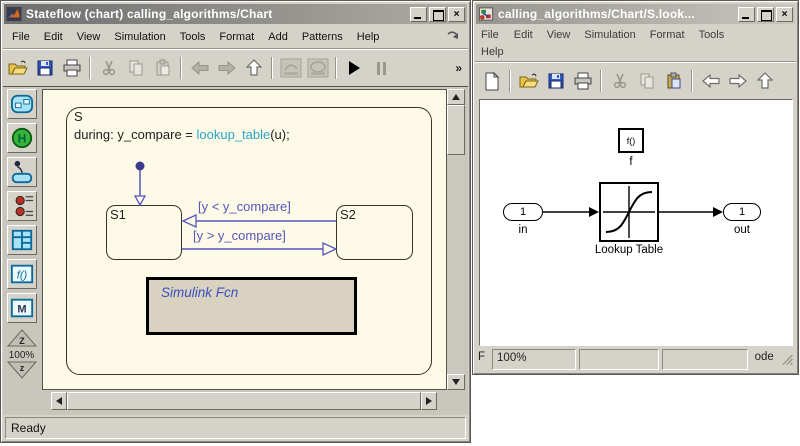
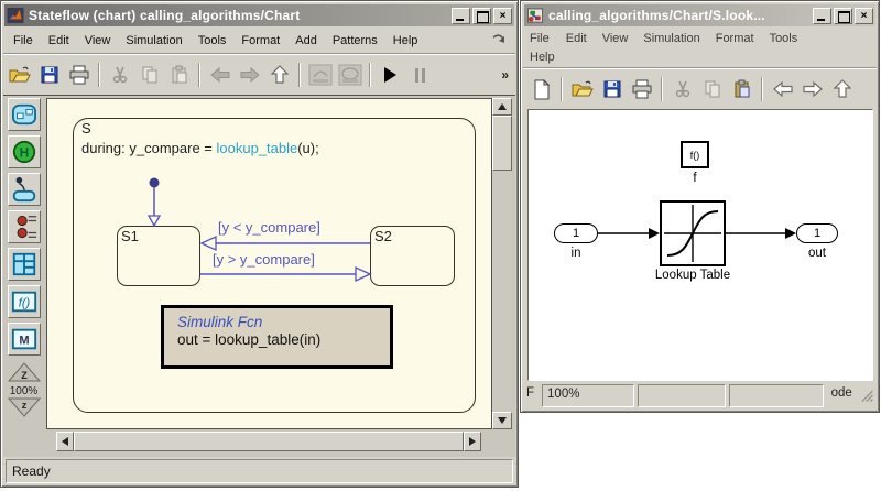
  Stateflow (chart) calling_algorithms/Chart
  ×
  File
  Edit
  View
  Simulation
  Tools
  Format
  Add
  Patterns
  Help
  »
  H
  f()
  M
  Z
  100%
  z
  S
  during: y_compare = lookup_table(u);
  S1
  S2
  [y < y_compare]
  [y > y_compare]
  Simulink Fcn
+ out = lookup_table(in)
  Ready
  calling_algorithms/Chart/S.look...
  ×
  File
  Edit
  View
  Simulation
  Format
  Tools
  Help
  f()
  f
  1
  in
  Lookup Table
  1
  out
  F
  100%
  ode
